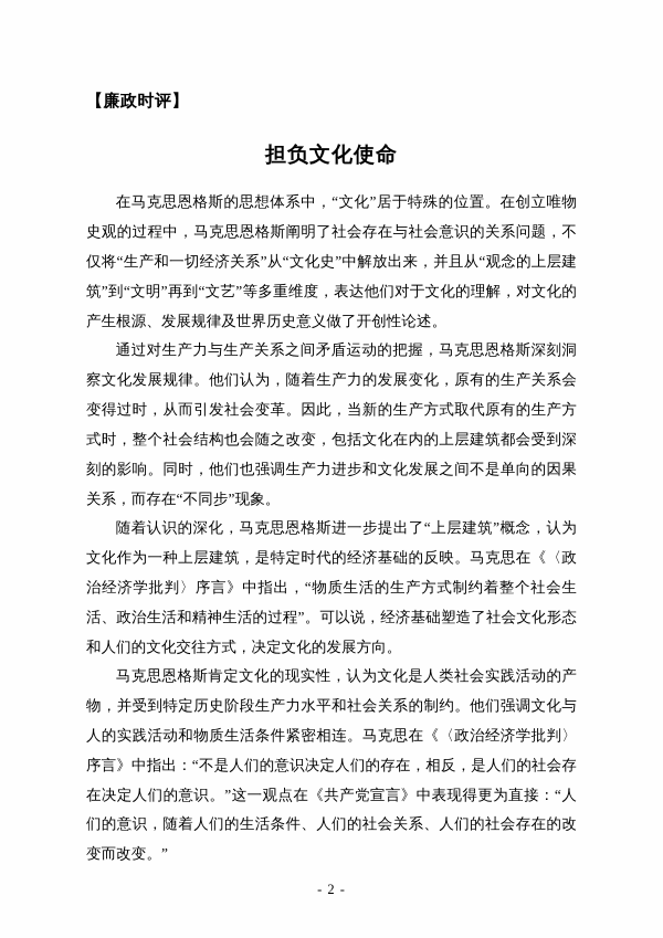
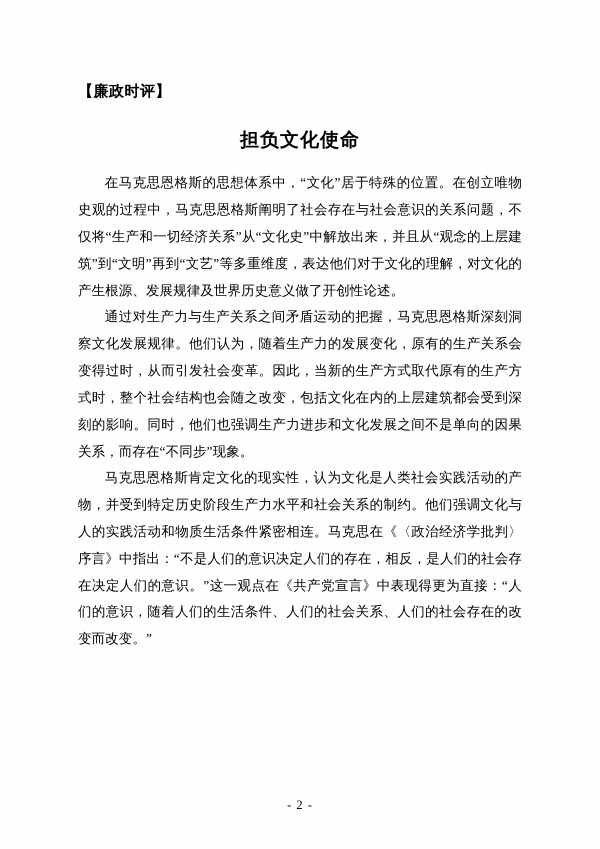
  【廉政时评】
  担负文化使命
  在马克思恩格斯的思想体系中，“文化”居于特殊的位置。在创立唯物史观的过程中，马克思恩格斯阐明了社会存在与社会意识的关系问题，不仅将“生产和一切经济关系”从“文化史”中解放出来，并且从“观念的上层建筑”到“文明”再到“文艺”等多重维度，表达他们对于文化的理解，对文化的产生根源、发展规律及世界历史意义做了开创性论述。
  通过对生产力与生产关系之间矛盾运动的把握，马克思恩格斯深刻洞察文化发展规律。他们认为，随着生产力的发展变化，原有的生产关系会变得过时，从而引发社会变革。因此，当新的生产方式取代原有的生产方式时，整个社会结构也会随之改变，包括文化在内的上层建筑都会受到深刻的影响。同时，他们也强调生产力进步和文化发展之间不是单向的因果关系，而存在“不同步”现象。
- 随着认识的深化，马克思恩格斯进一步提出了“上层建筑”概念，认为文化作为一种上层建筑，是特定时代的经济基础的反映。马克思在《〈政治经济学批判〉序言》中指出，“物质生活的生产方式制约着整个社会生活、政治生活和精神生活的过程”。可以说，经济基础塑造了社会文化形态和人们的文化交往方式，决定文化的发展方向。
  马克思恩格斯肯定文化的现实性，认为文化是人类社会实践活动的产物，并受到特定历史阶段生产力水平和社会关系的制约。他们强调文化与人的实践活动和物质生活条件紧密相连。马克思在《〈政治经济学批判〉序言》中指出：“不是人们的意识决定人们的存在，相反，是人们的社会存在决定人们的意识。”这一观点在《共产党宣言》中表现得更为直接：“人们的意识，随着人们的生活条件、人们的社会关系、人们的社会存在的改变而改变。”
  - 2 -
